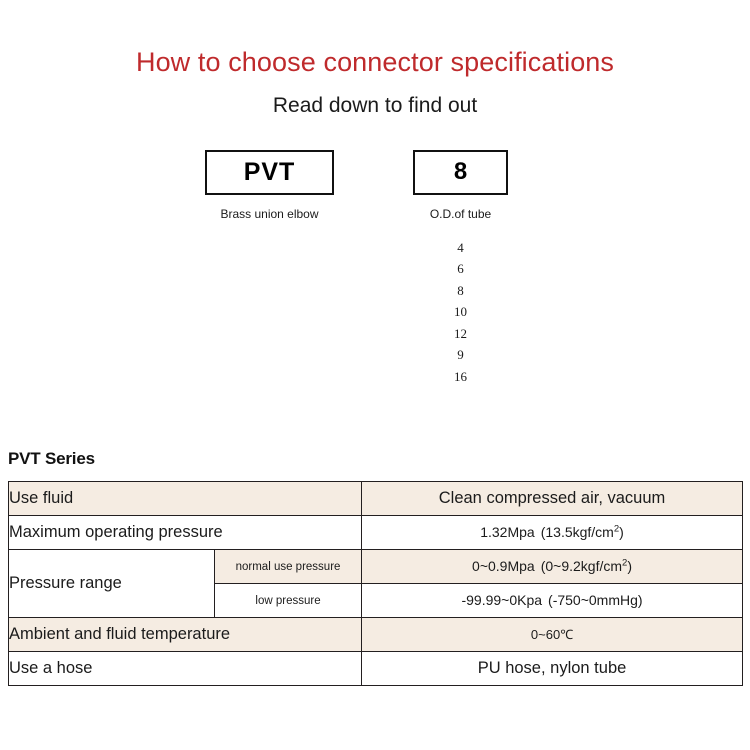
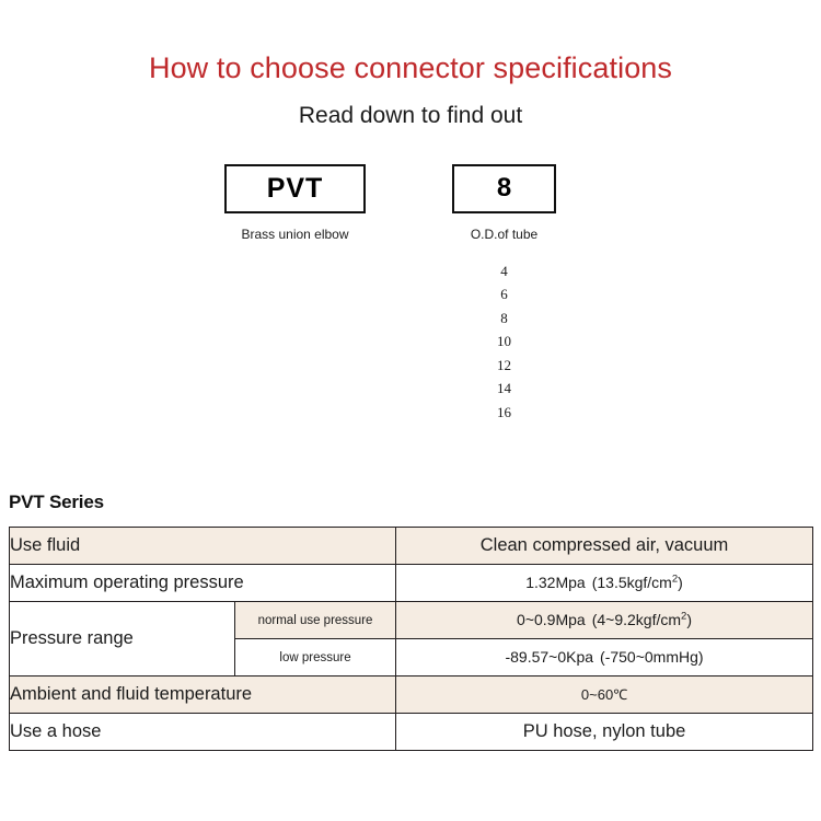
  How to choose connector specifications
  Read down to find out
  PVT
  Brass union elbow
  8
  O.D.of tube
  4
  6
  8
  10
  12
- 9
+ 14
  16
  PVT Series
  Use fluid	Clean compressed air, vacuum
  Maximum operating pressure	1.32Mpa (13.5kgf/cm2)
- Pressure range	normal use pressure	0~0.9Mpa (0~9.2kgf/cm2)
+ Pressure range	normal use pressure	0~0.9Mpa (4~9.2kgf/cm2)
- low pressure	-99.99~0Kpa (-750~0mmHg)
+ low pressure	-89.57~0Kpa (-750~0mmHg)
  Ambient and fluid temperature	0~60℃
  Use a hose	PU hose, nylon tube
